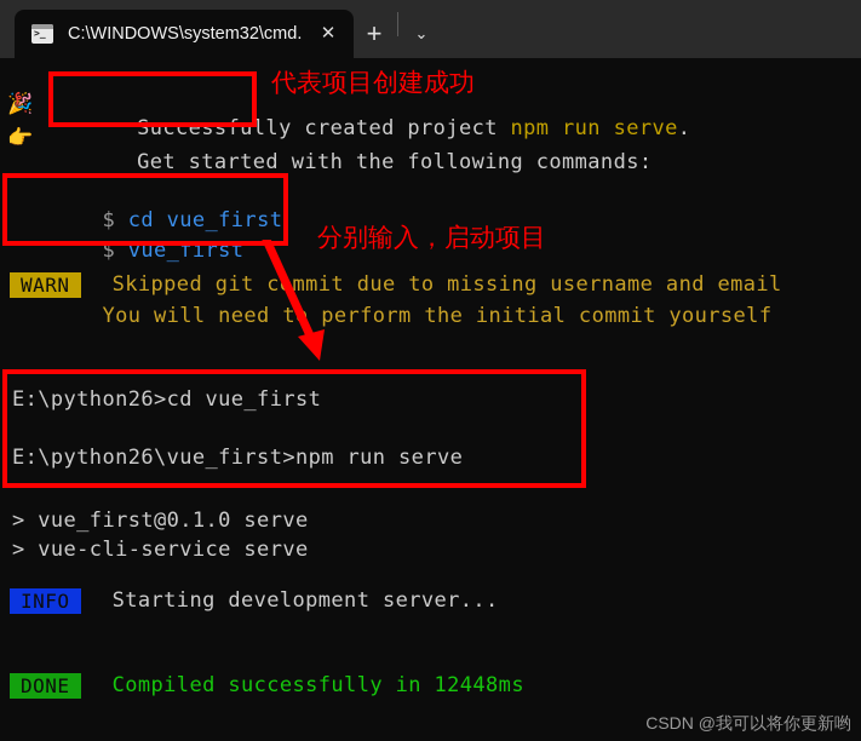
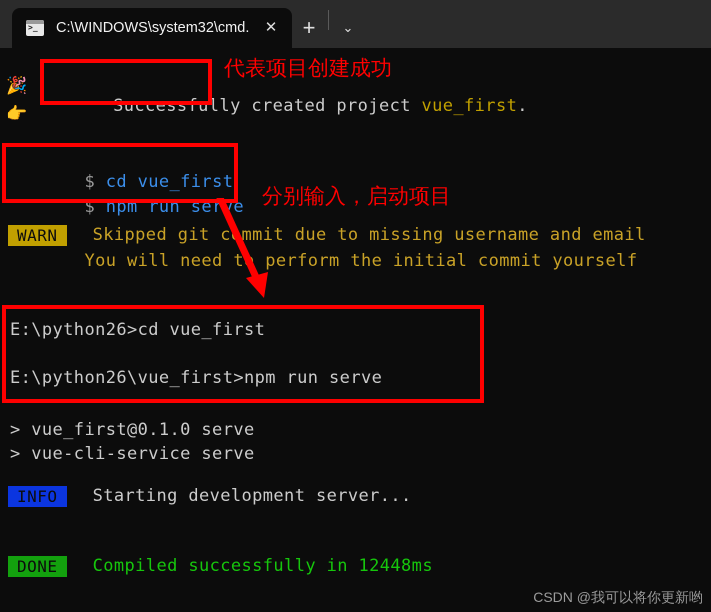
  C:\WINDOWS\system32\cmd.
  ✕
  +
  ⌄
  🎉
- Successfully created project npm run serve.
+ Successfully created project vue_first.
  👉
- Get started with the following commands:
  $ cd vue_first
- $ vue_first
+ $ npm run serve
  WARN
  Skipped git cmmit due to missing username and email
  You will need t perform the initial commit yourself
  E:\python26>cd vue_first
  E:\python26\vue_first>npm run serve
  > vue_first@0.1.0 serve
  > vue-cli-service serve
  INFO
  Starting development server...
  DONE
  Compiled successfully in 12448ms
  CSDN @我可以将你更新哟
  代表项目创建成功
  分别输入，启动项目
